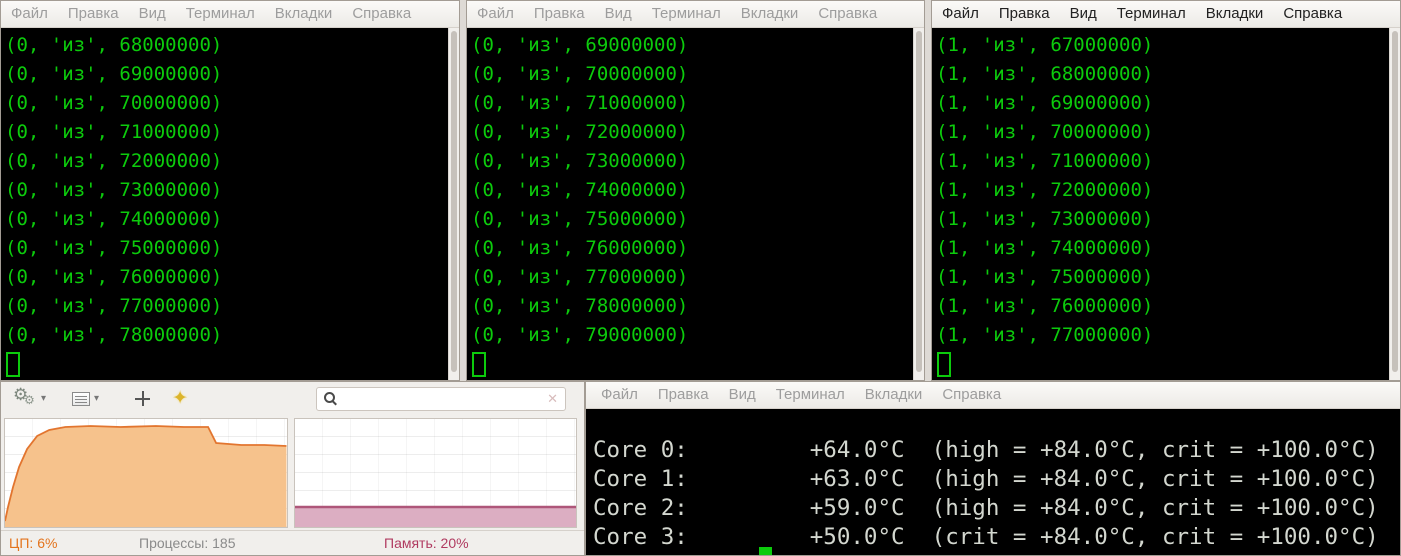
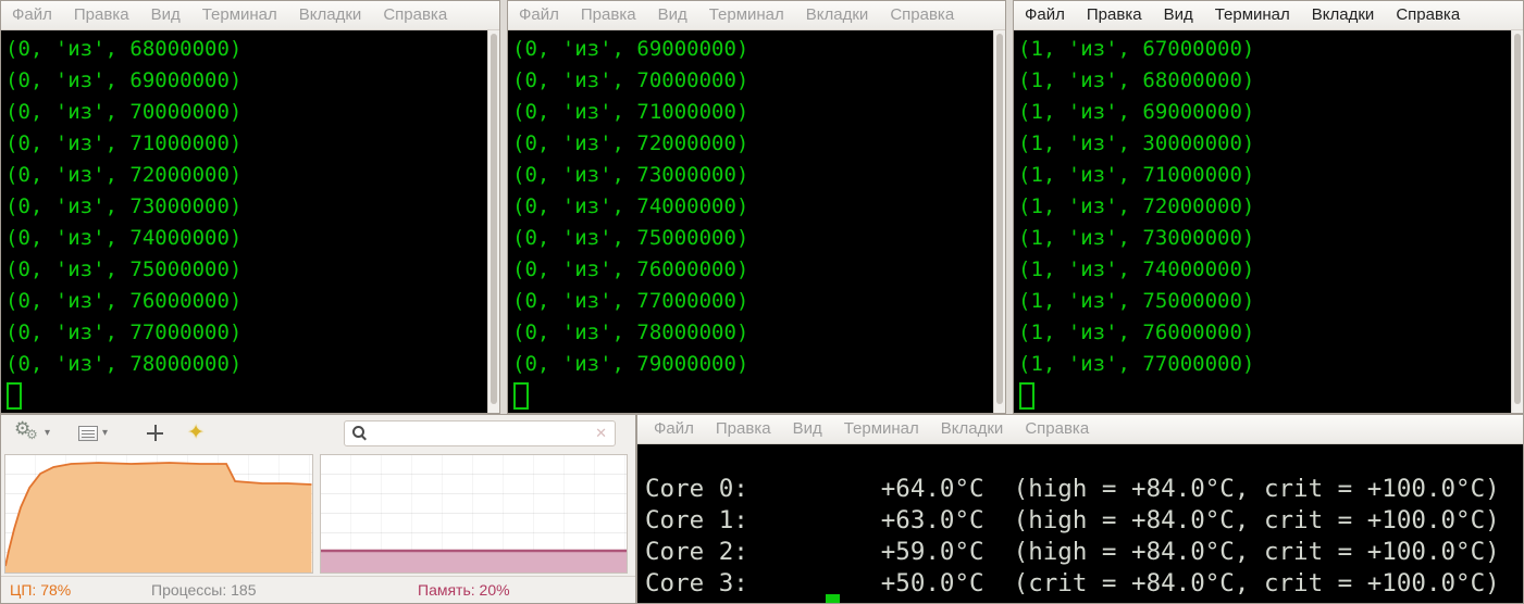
  Файл
  Правка
  Вид
  Терминал
  Вкладки
  Справка
  (0, 'из', 68000000)
  (0, 'из', 69000000)
  (0, 'из', 70000000)
  (0, 'из', 71000000)
  (0, 'из', 72000000)
  (0, 'из', 73000000)
  (0, 'из', 74000000)
  (0, 'из', 75000000)
  (0, 'из', 76000000)
  (0, 'из', 77000000)
  (0, 'из', 78000000)
  Файл
  Правка
  Вид
  Терминал
  Вкладки
  Справка
  (0, 'из', 69000000)
  (0, 'из', 70000000)
  (0, 'из', 71000000)
  (0, 'из', 72000000)
  (0, 'из', 73000000)
  (0, 'из', 74000000)
  (0, 'из', 75000000)
  (0, 'из', 76000000)
  (0, 'из', 77000000)
  (0, 'из', 78000000)
  (0, 'из', 79000000)
  Файл
  Правка
  Вид
  Терминал
  Вкладки
  Справка
  (1, 'из', 67000000)
  (1, 'из', 68000000)
  (1, 'из', 69000000)
- (1, 'из', 70000000)
+ (1, 'из', 30000000)
  (1, 'из', 71000000)
  (1, 'из', 72000000)
  (1, 'из', 73000000)
  (1, 'из', 74000000)
  (1, 'из', 75000000)
  (1, 'из', 76000000)
  (1, 'из', 77000000)
  ⚙
  ⚙
  ▾
  ▾
  ✦
  ✕
- ЦП: 6%
+ ЦП: 78%
  Процессы: 185
  Память: 20%
  Файл
  Правка
  Вид
  Терминал
  Вкладки
  Справка
  Core 0: +64.0°C (high = +84.0°C, crit = +100.0°C)
  Core 1: +63.0°C (high = +84.0°C, crit = +100.0°C)
  Core 2: +59.0°C (high = +84.0°C, crit = +100.0°C)
  Core 3: +50.0°C (crit = +84.0°C, crit = +100.0°C)
